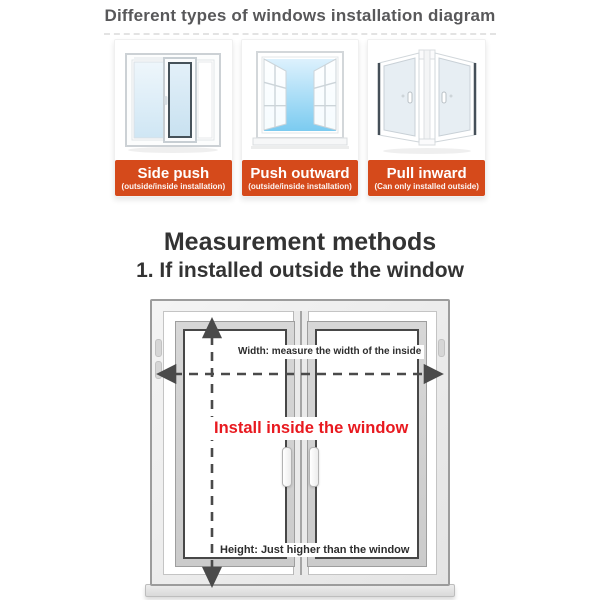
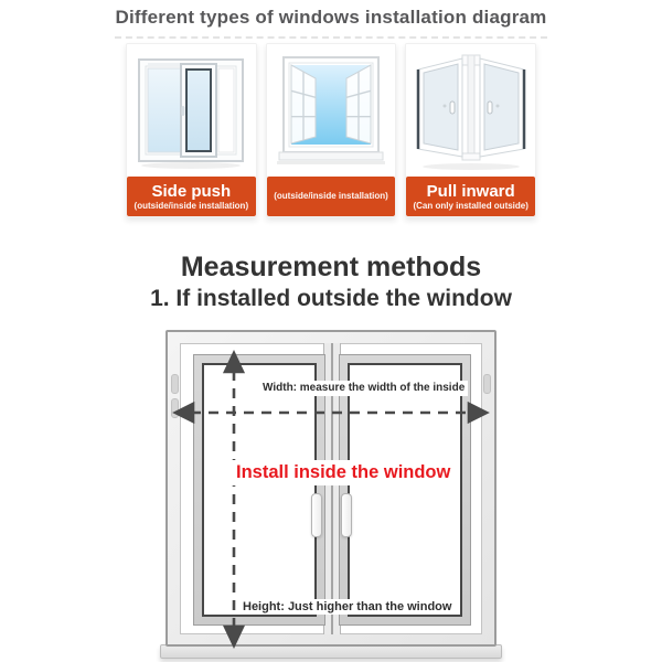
  Different types of windows installation diagram
  Side push
  (outside/inside installation)
- Push outward
  (outside/inside installation)
  Pull inward
  (Can only installed outside)
  Measurement methods
  1. If installed outside the window
  Width: measure the width of the inside
  Install inside the window
  Height: Just higher than the window
